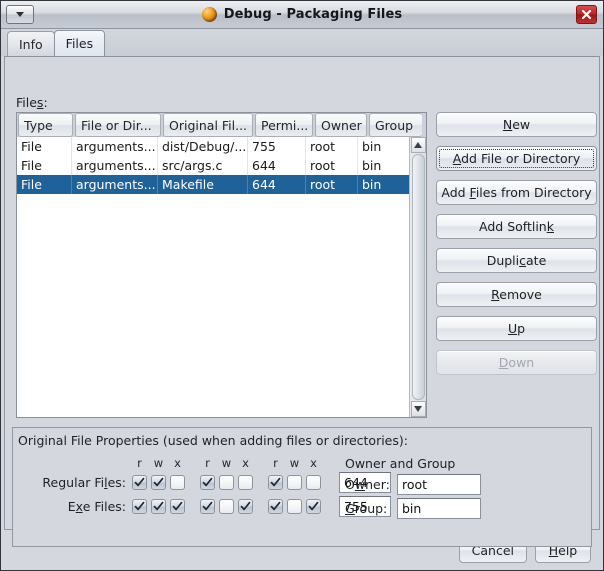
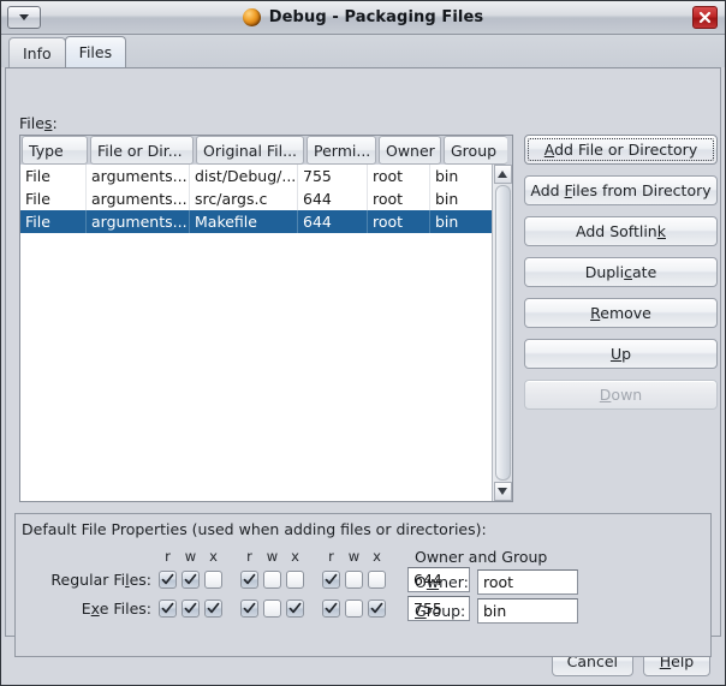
  Debug - Packaging Files
  Info
  Files
  Files:
  Type
  File or Dir...
  Original Fil...
  Permi...
  Owner
  Group
  File
  arguments...
  dist/Debug/...
  755
  root
  bin
  File
  arguments...
  src/args.c
  644
  root
  bin
  File
  arguments...
  Makefile
  644
  root
  bin
- New
  Add File or Directory
  Add Files from Directory
  Add Softlink
  Duplicate
  Remove
  Up
  Down
- Original File Properties (used when adding files or directories):
+ Default File Properties (used when adding files or directories):
  r
  w
  x
  r
  w
  x
  r
  w
  x
  Regular Files:
  644
  Exe Files:
  755
  Owner and Group
  Owner:
  root
  Group:
  bin
  Cancel
  Help
